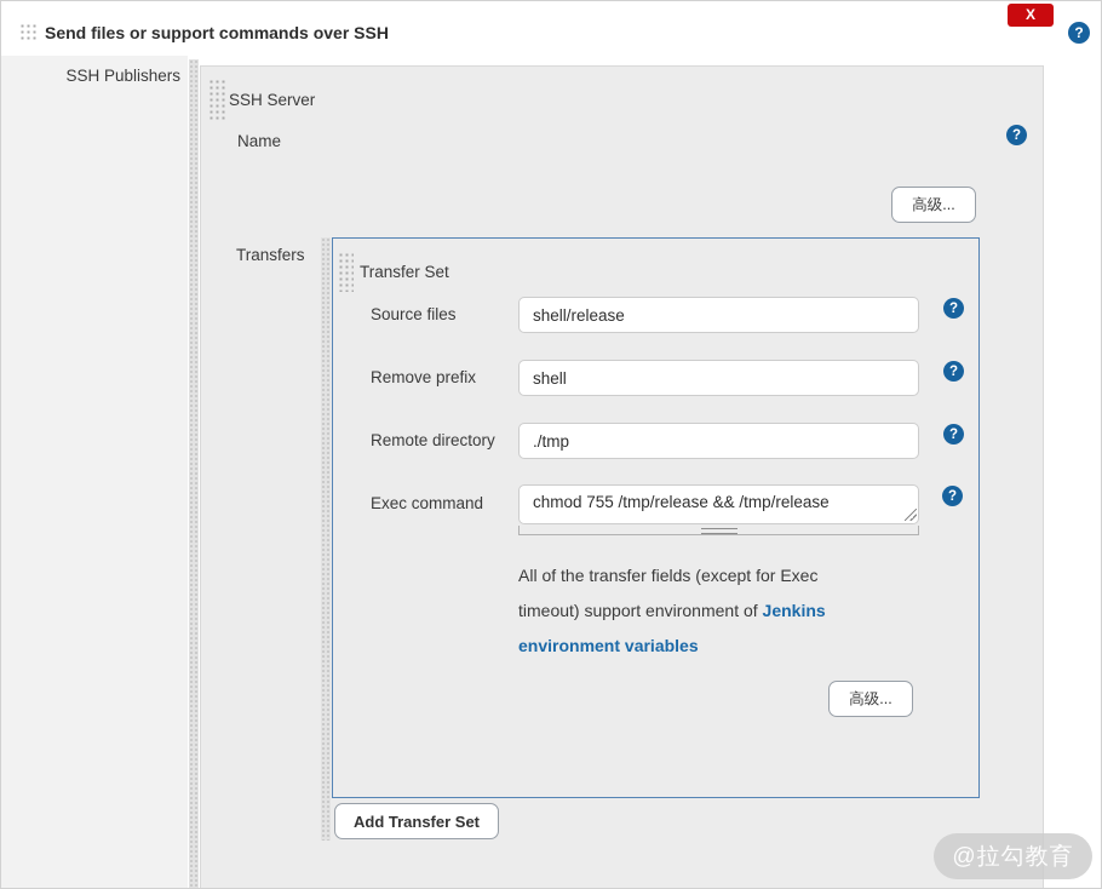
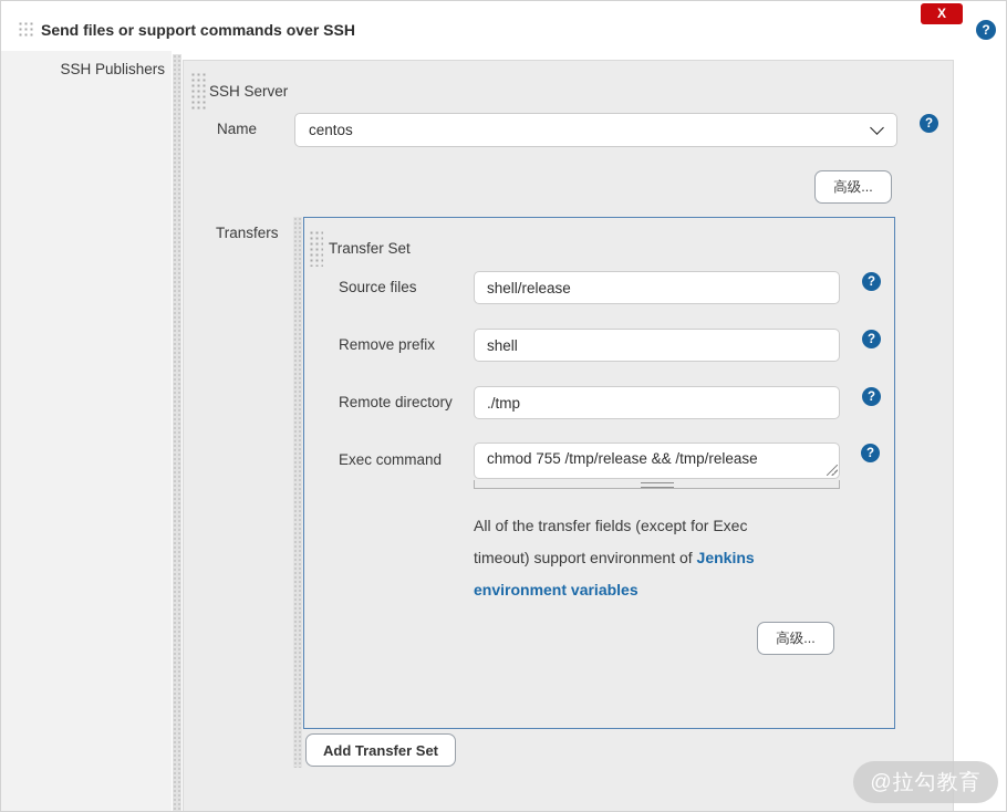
  Send files or support commands over SSH
  X
  ?
  SSH Publishers
  SSH Server
  Name
+ centos
  ?
  高级...
  Transfers
  Transfer Set
  Source files
  shell/release
  ?
  Remove prefix
  shell
  ?
  Remote directory
  ./tmp
  ?
  Exec command
  chmod 755 /tmp/release && /tmp/release
  ?
  All of the transfer fields (except for Exec timeout) support environment of Jenkins environment variables
  高级...
  Add Transfer Set
  @拉勾教育
